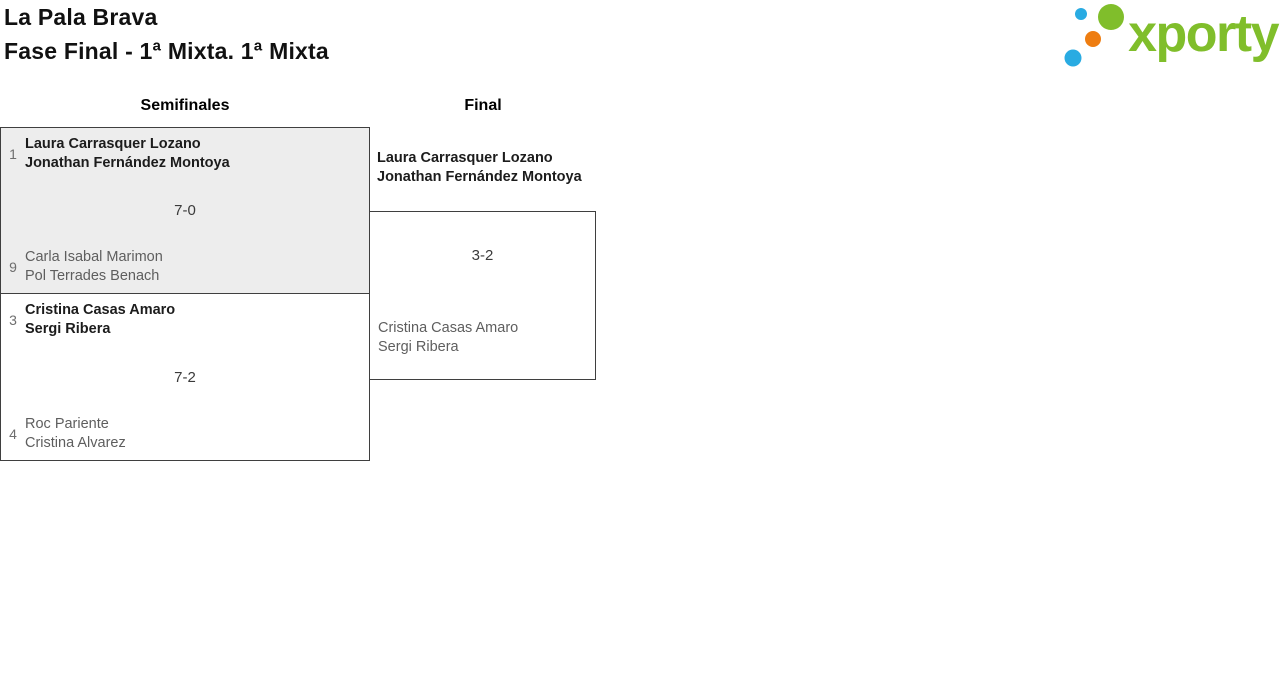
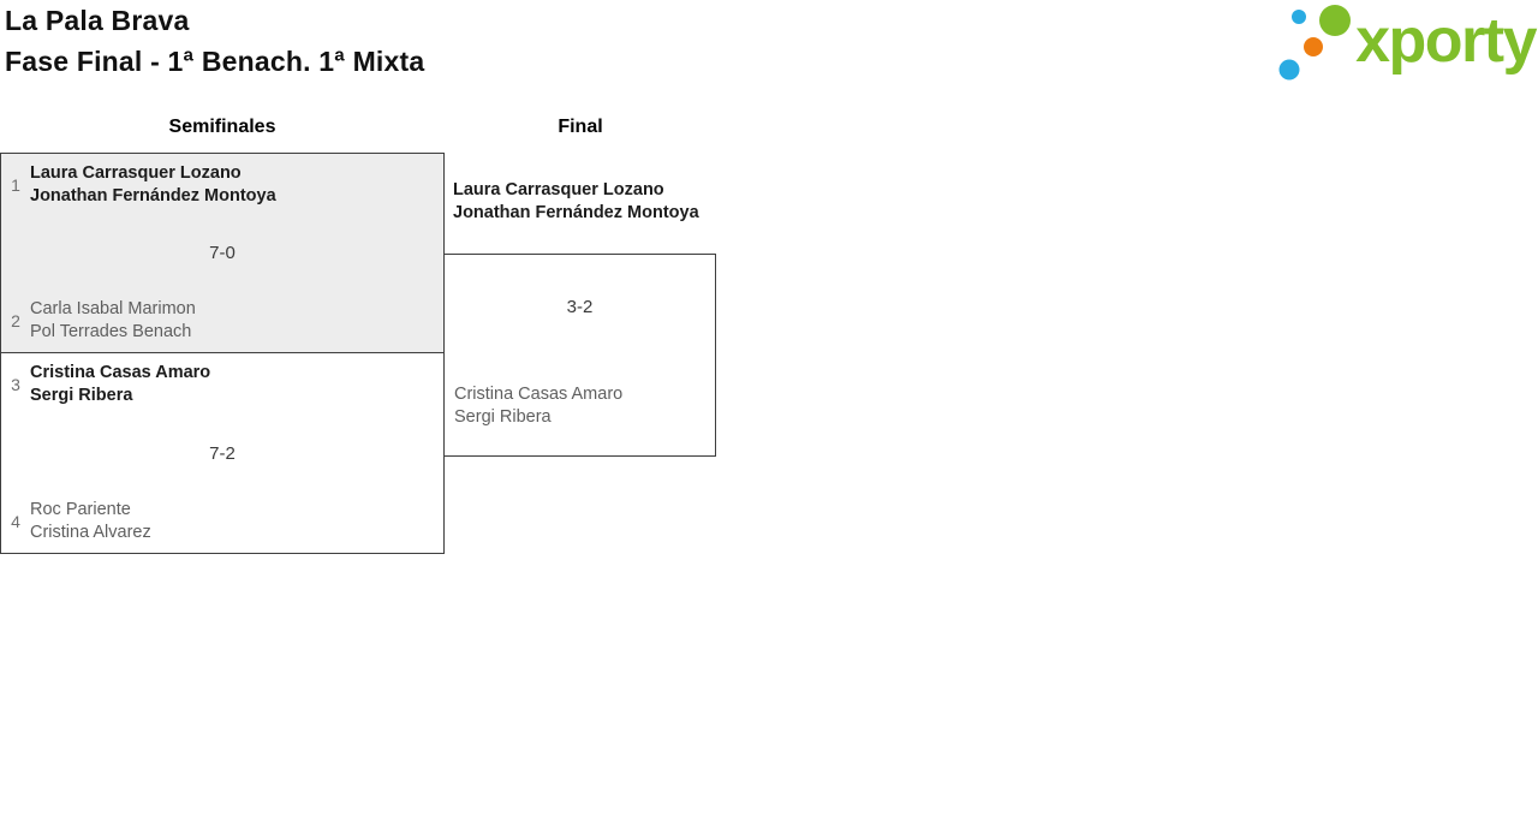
  La Pala Brava
- Fase Final - 1ª Mixta. 1ª Mixta
+ Fase Final - 1ª Benach. 1ª Mixta
  xporty
  Semifinales
  Final
  1
  Laura Carrasquer Lozano
  Jonathan Fernández Montoya
  7-0
- 9
+ 2
  Carla Isabal Marimon
  Pol Terrades Benach
  3
  Cristina Casas Amaro
  Sergi Ribera
  7-2
  4
  Roc Pariente
  Cristina Alvarez
  Laura Carrasquer Lozano
  Jonathan Fernández Montoya
  3-2
  Cristina Casas Amaro
  Sergi Ribera
